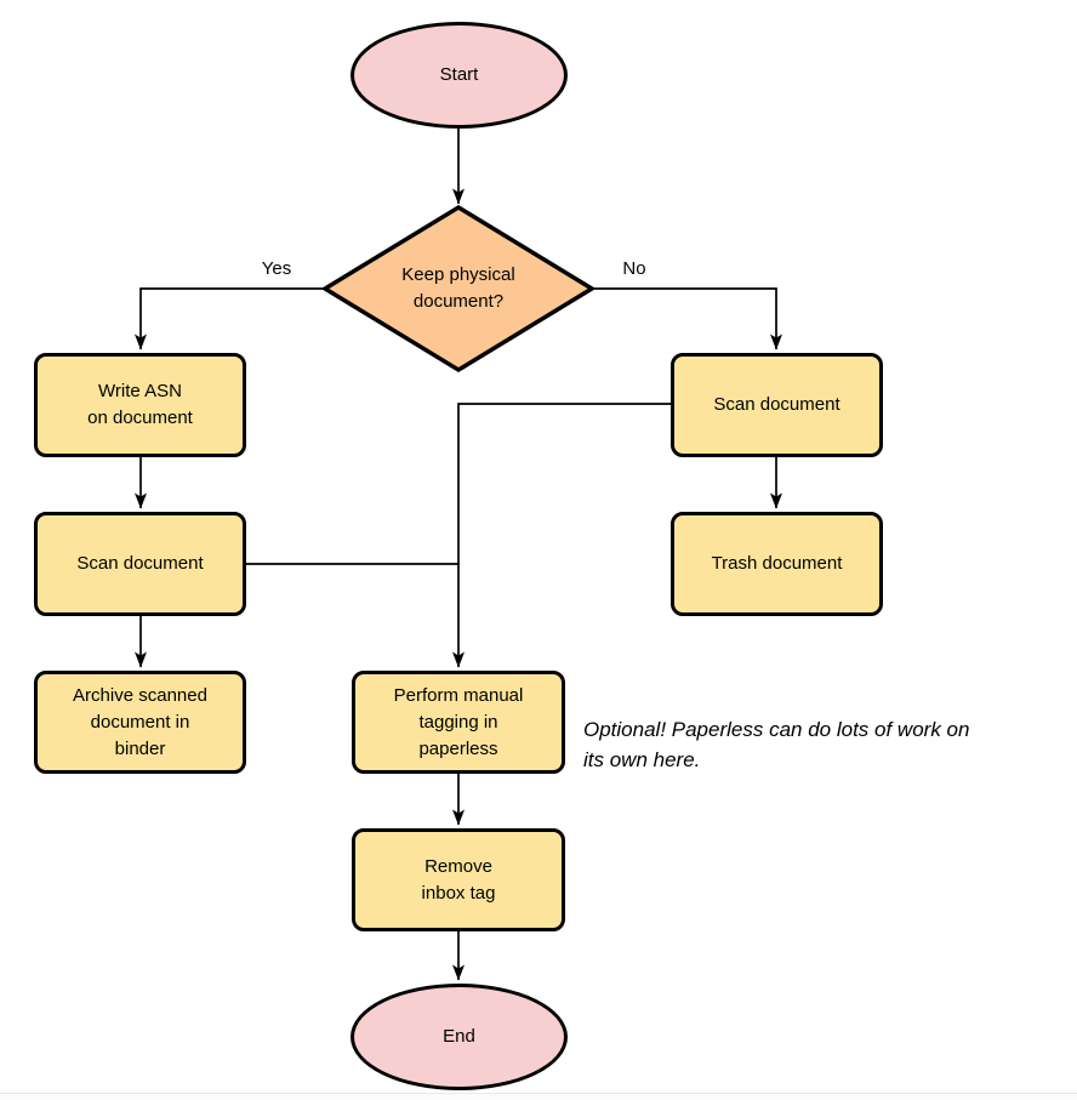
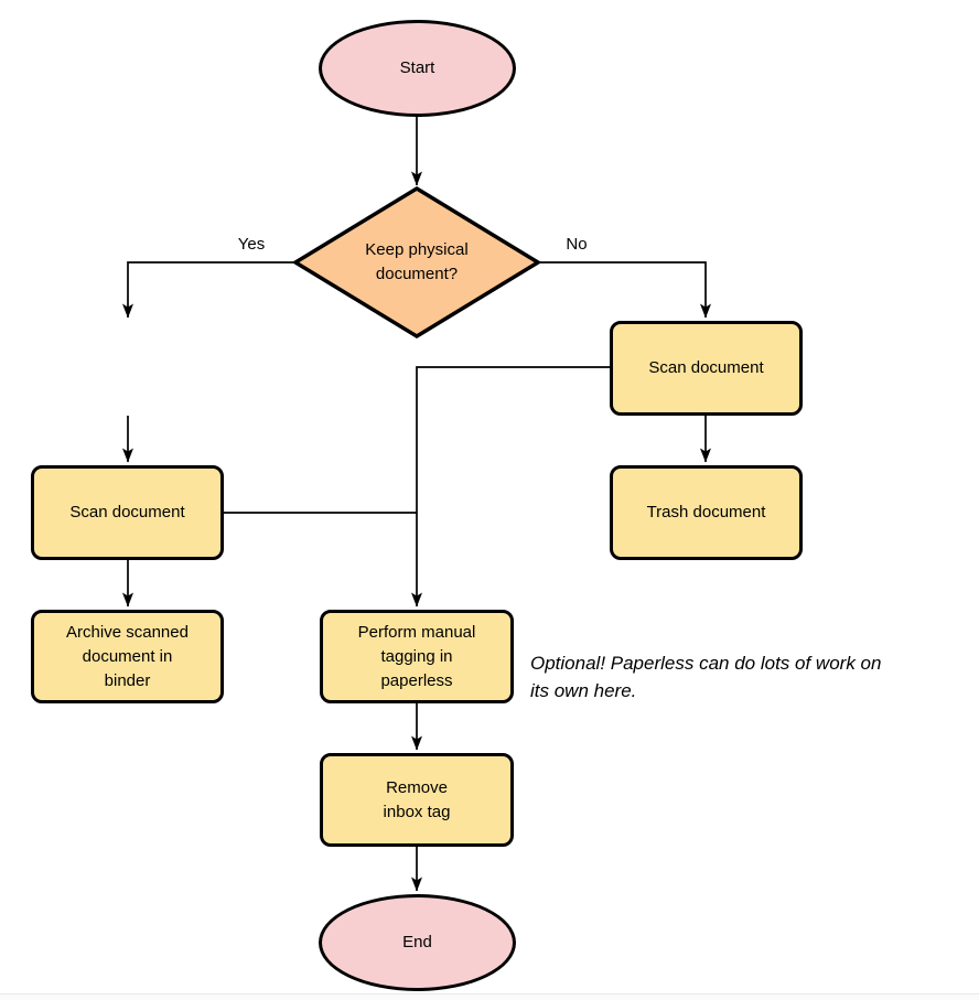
  Start
  Keep physical
  document?
  Yes
  No
- Write ASN
- on document
  Scan document
  Archive scanned
  document in
  binder
  Scan document
  Trash document
  Perform manual
  tagging in
  paperless
  Remove
  inbox tag
  End
  Optional! Paperless can do lots of work on
  its own here.
